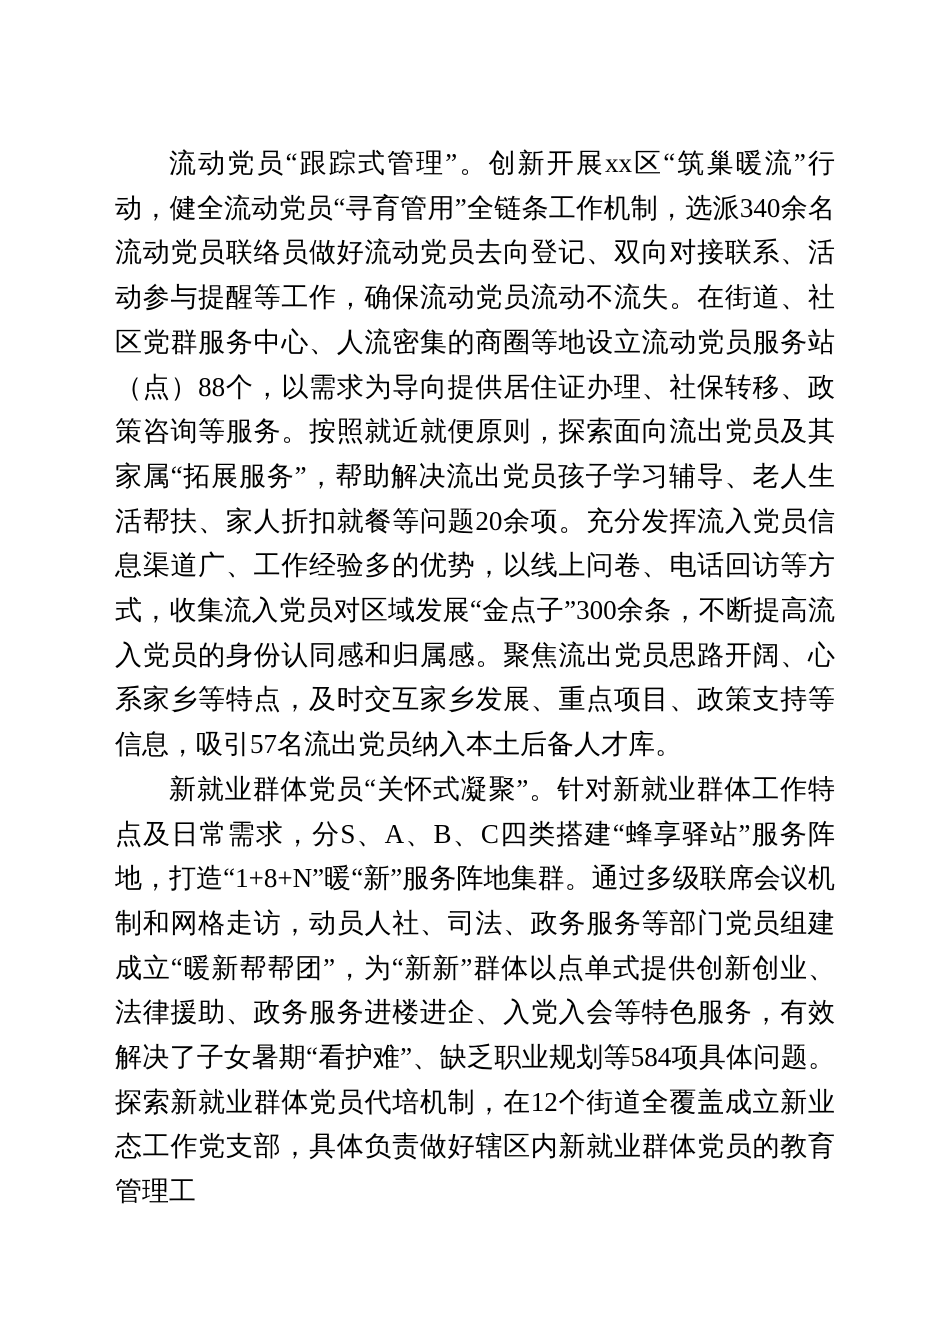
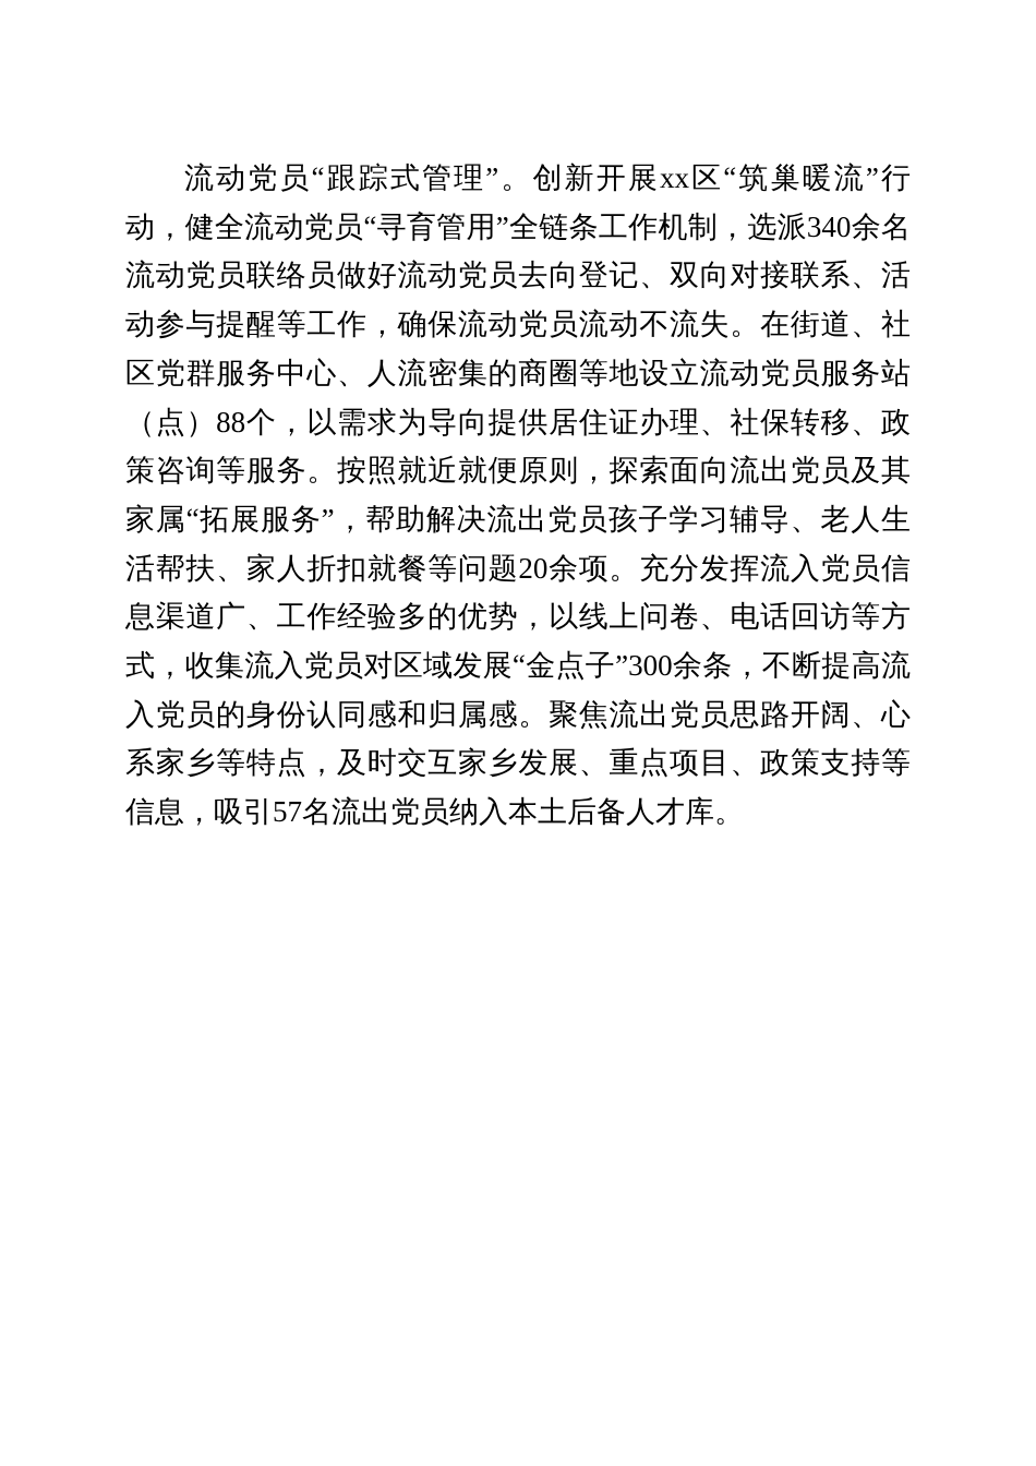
  流动党员“跟踪式管理”。创新开展xx区“筑巢暖流”行动，健全流动党员“寻育管用”全链条工作机制，选派340余名流动党员联络员做好流动党员去向登记、双向对接联系、活动参与提醒等工作，确保流动党员流动不流失。在街道、社区党群服务中心、人流密集的商圈等地设立流动党员服务站（点）88个，以需求为导向提供居住证办理、社保转移、政策咨询等服务。按照就近就便原则，探索面向流出党员及其家属“拓展服务”，帮助解决流出党员孩子学习辅导、老人生活帮扶、家人折扣就餐等问题20余项。充分发挥流入党员信息渠道广、工作经验多的优势，以线上问卷、电话回访等方式，收集流入党员对区域发展“金点子”300余条，不断提高流入党员的身份认同感和归属感。聚焦流出党员思路开阔、心系家乡等特点，及时交互家乡发展、重点项目、政策支持等信息，吸引57名流出党员纳入本土后备人才库。
- 新就业群体党员“关怀式凝聚”。针对新就业群体工作特点及日常需求，分S、A、B、C四类搭建“蜂享驿站”服务阵地，打造“1+8+N”暖“新”服务阵地集群。通过多级联席会议机制和网格走访，动员人社、司法、政务服务等部门党员组建成立“暖新帮帮团”，为“新新”群体以点单式提供创新创业、法律援助、政务服务进楼进企、入党入会等特色服务，有效解决了子女暑期“看护难”、缺乏职业规划等584项具体问题。探索新就业群体党员代培机制，在12个街道全覆盖成立新业态工作党支部，具体负责做好辖区内新就业群体党员的教育管理工
